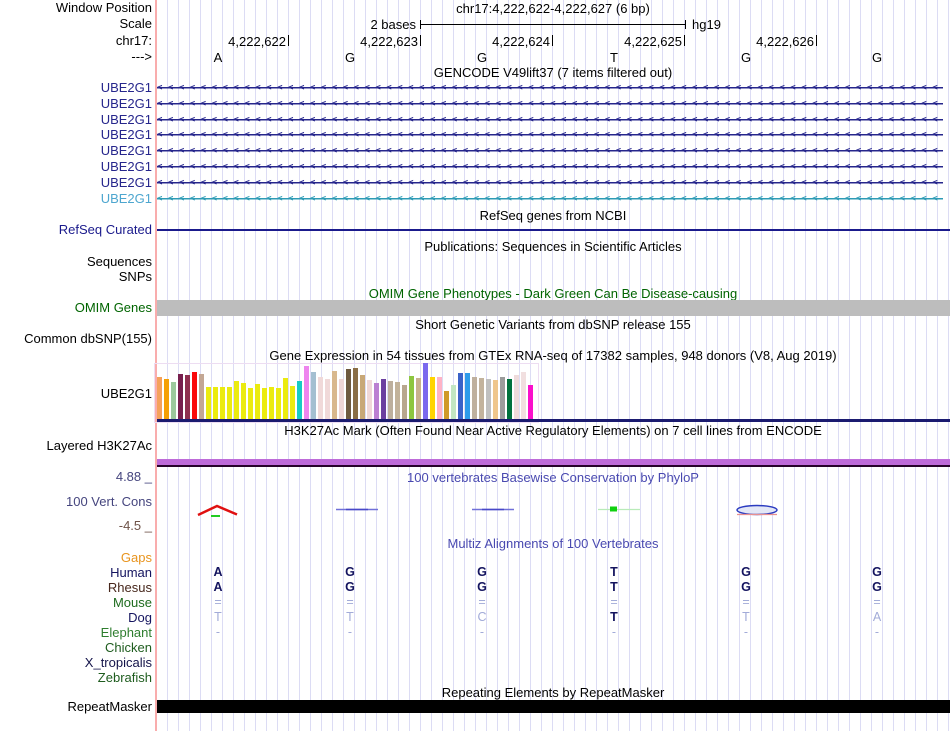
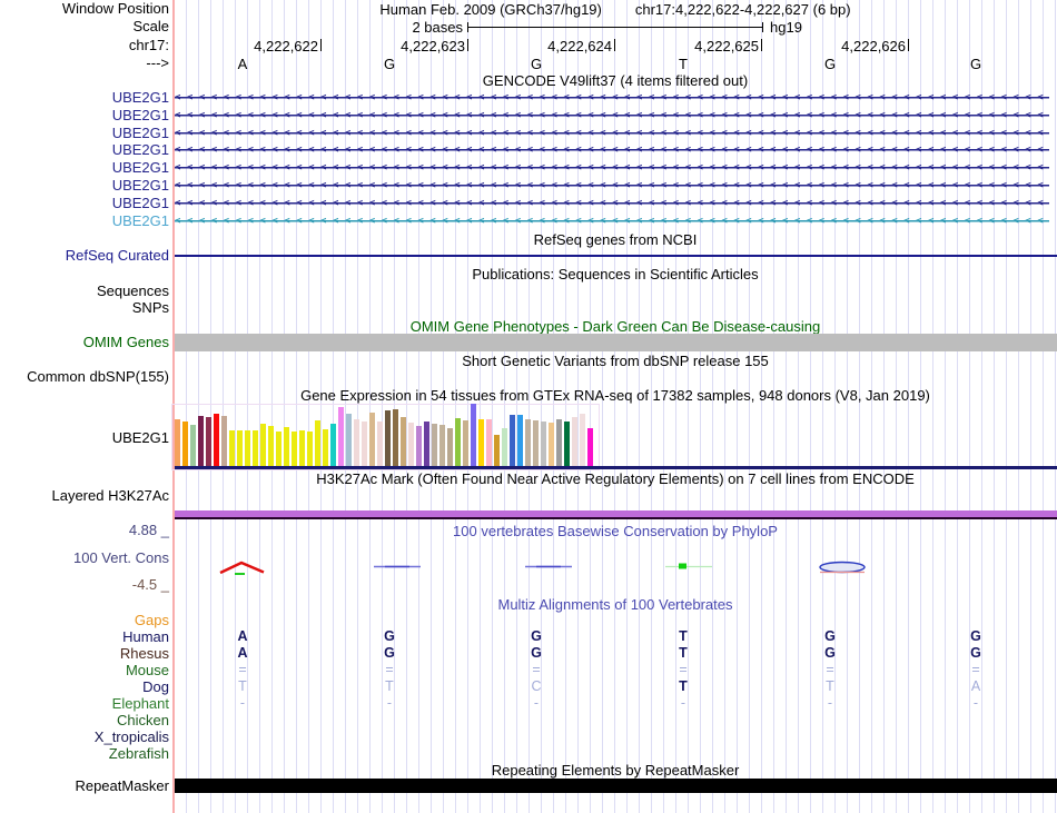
+ Human Feb. 2009 (GRCh37/hg19)
  chr17:4,222,622-4,222,627 (6 bp)
  2 bases
  hg19
  Window Position
  Scale
  chr17:
  --->
  UBE2G1
  UBE2G1
  UBE2G1
  UBE2G1
  UBE2G1
  UBE2G1
  UBE2G1
  UBE2G1
  RefSeq Curated
  Sequences
  SNPs
  OMIM Genes
  Common dbSNP(155)
  UBE2G1
  Layered H3K27Ac
  4.88 _
  100 Vert. Cons
  -4.5 _
  Gaps
  Human
  Rhesus
  Mouse
  Dog
  Elephant
  Chicken
  X_tropicalis
  Zebrafish
  RepeatMasker
- GENCODE V49lift37 (7 items filtered out)
+ GENCODE V49lift37 (4 items filtered out)
  RefSeq genes from NCBI
  Publications: Sequences in Scientific Articles
  OMIM Gene Phenotypes - Dark Green Can Be Disease-causing
  Short Genetic Variants from dbSNP release 155
- Gene Expression in 54 tissues from GTEx RNA-seq of 17382 samples, 948 donors (V8, Aug 2019)
+ Gene Expression in 54 tissues from GTEx RNA-seq of 17382 samples, 948 donors (V8, Jan 2019)
  H3K27Ac Mark (Often Found Near Active Regulatory Elements) on 7 cell lines from ENCODE
  100 vertebrates Basewise Conservation by PhyloP
  Multiz Alignments of 100 Vertebrates
  Repeating Elements by RepeatMasker
  4,222,622
  4,222,623
  4,222,624
  4,222,625
  4,222,626
  A
  G
  G
  T
  G
  G
  <<<<<<<<<<<<<<<<<<<<<<<<<<<<<<<<<<<<<<<<<<<<<<<<<<<<<<<<<<<<<<<<<<<<<<<<
  <<<<<<<<<<<<<<<<<<<<<<<<<<<<<<<<<<<<<<<<<<<<<<<<<<<<<<<<<<<<<<<<<<<<<<<<
  <<<<<<<<<<<<<<<<<<<<<<<<<<<<<<<<<<<<<<<<<<<<<<<<<<<<<<<<<<<<<<<<<<<<<<<<
  <<<<<<<<<<<<<<<<<<<<<<<<<<<<<<<<<<<<<<<<<<<<<<<<<<<<<<<<<<<<<<<<<<<<<<<<
  <<<<<<<<<<<<<<<<<<<<<<<<<<<<<<<<<<<<<<<<<<<<<<<<<<<<<<<<<<<<<<<<<<<<<<<<
  <<<<<<<<<<<<<<<<<<<<<<<<<<<<<<<<<<<<<<<<<<<<<<<<<<<<<<<<<<<<<<<<<<<<<<<<
  <<<<<<<<<<<<<<<<<<<<<<<<<<<<<<<<<<<<<<<<<<<<<<<<<<<<<<<<<<<<<<<<<<<<<<<<
  <<<<<<<<<<<<<<<<<<<<<<<<<<<<<<<<<<<<<<<<<<<<<<<<<<<<<<<<<<<<<<<<<<<<<<<<
  A
  G
  G
  T
  G
  G
  A
  G
  G
  T
  G
  G
  =
  =
  =
  =
  =
  =
  T
  T
  C
  T
  T
  A
  -
  -
  -
  -
  -
  -
